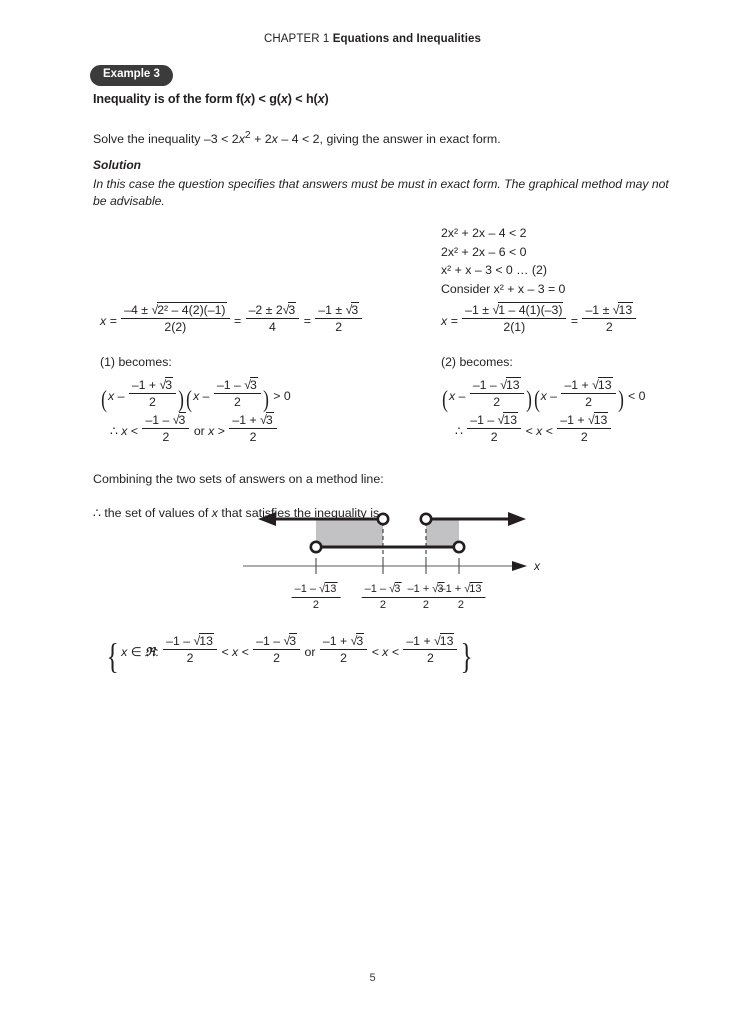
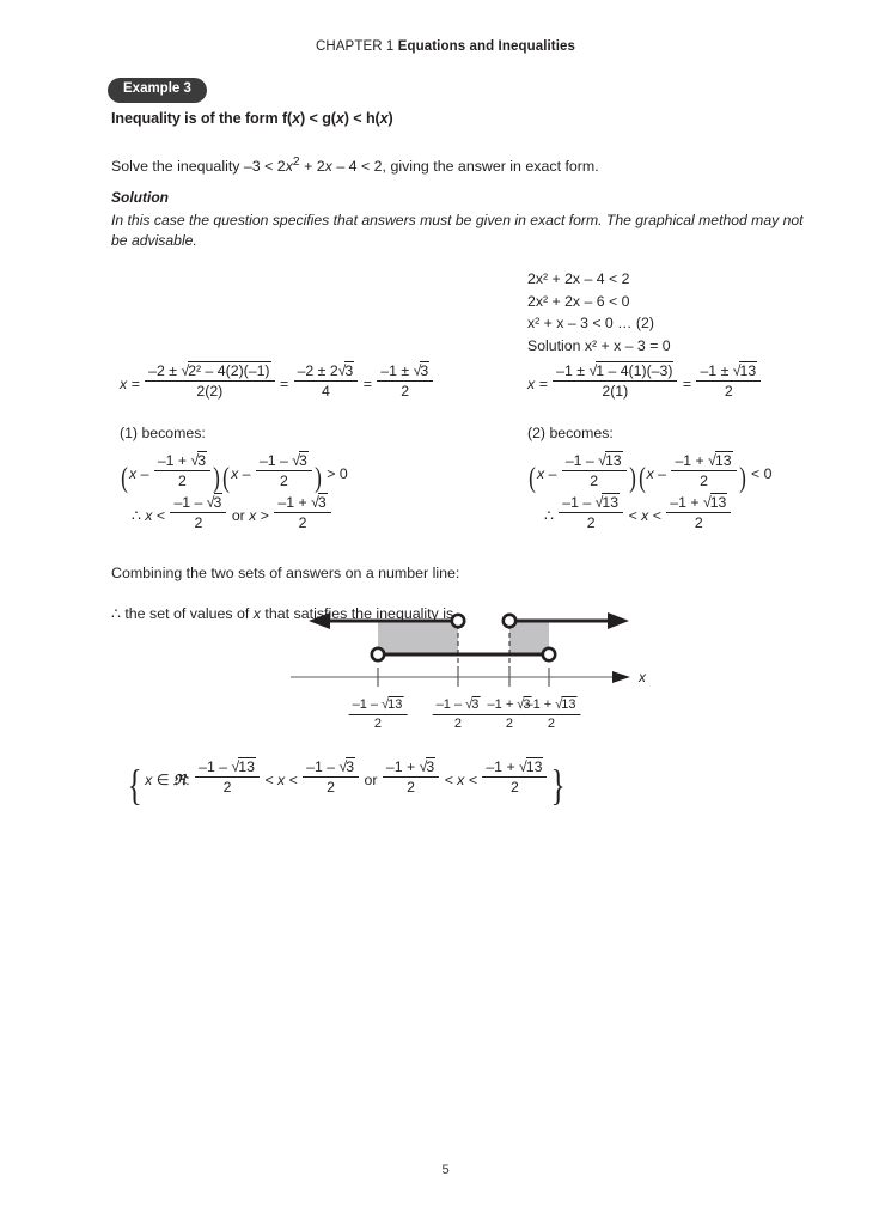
  CHAPTER 1 Equations and Inequalities
  Example 3
  Inequality is of the form f(x) < g(x) < h(x)
  Solve the inequality –3 < 2x2 + 2x – 4 < 2, giving the answer in exact form.
  Solution
- In this case the question specifies that answers must be must in exact form. The graphical method may not be advisable.
+ In this case the question specifies that answers must be given in exact form. The graphical method may not be advisable.
  x =
- –4 ± √2² – 4(2)(–1)
+ –2 ± √2² – 4(2)(–1)
  2(2)
  =
  –2 ± 2√3
  4
  =
  –1 ± √3
  2
  (1) becomes:
  –1 + √3
  2
  –1 – √3
  2
  ∴ x <
  –1 – √3
  2
  or x >
  –1 + √3
  2
  2x² + 2x – 4 < 2
  2x² + 2x – 6 < 0
  x² + x – 3 < 0 … (2)
- Consider x² + x – 3 = 0
+ Solution x² + x – 3 = 0
  x =
  –1 ± √1 – 4(1)(–3)
  2(1)
  =
  –1 ± √13
  2
  (2) becomes:
  –1 – √13
  2
  –1 + √13
  2
  ∴
  –1 – √13
  2
  < x <
  –1 + √13
  2
- Combining the two sets of answers on a method line:
+ Combining the two sets of answers on a number line:
  ∴ the set of values of x that satisfes the inequality is
  x
  –1 – √13
  2
  –1 – √3
  2
  –1 + √3
  2
  –1 + √13
  2
  { x ∈ ℜ:
  –1 – √13
  2
  < x <
  –1 – √3
  2
  or
  –1 + √3
  2
  < x <
  –1 + √13
  2
  }
  5
